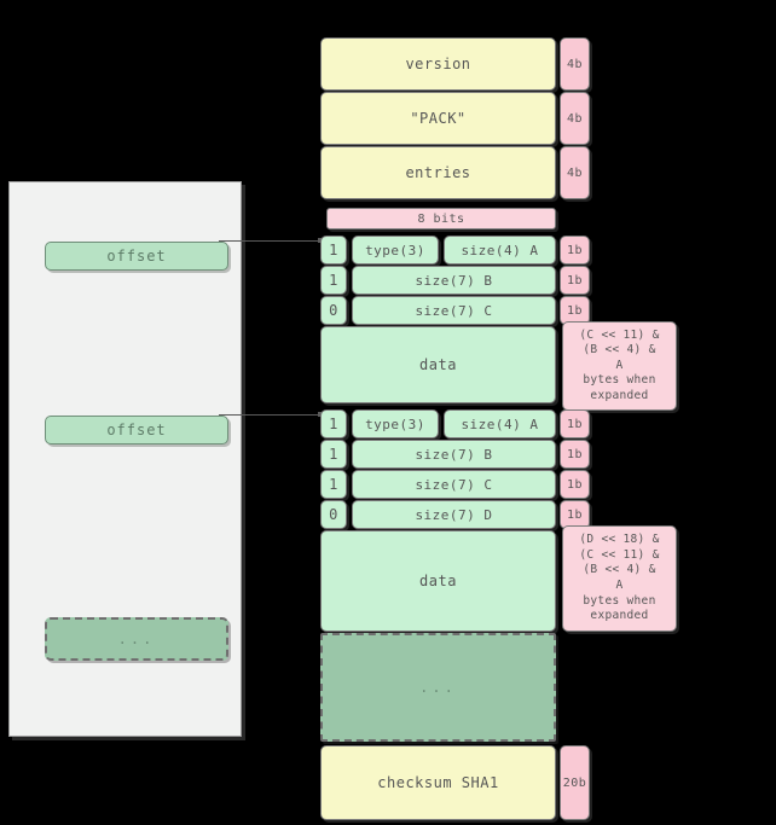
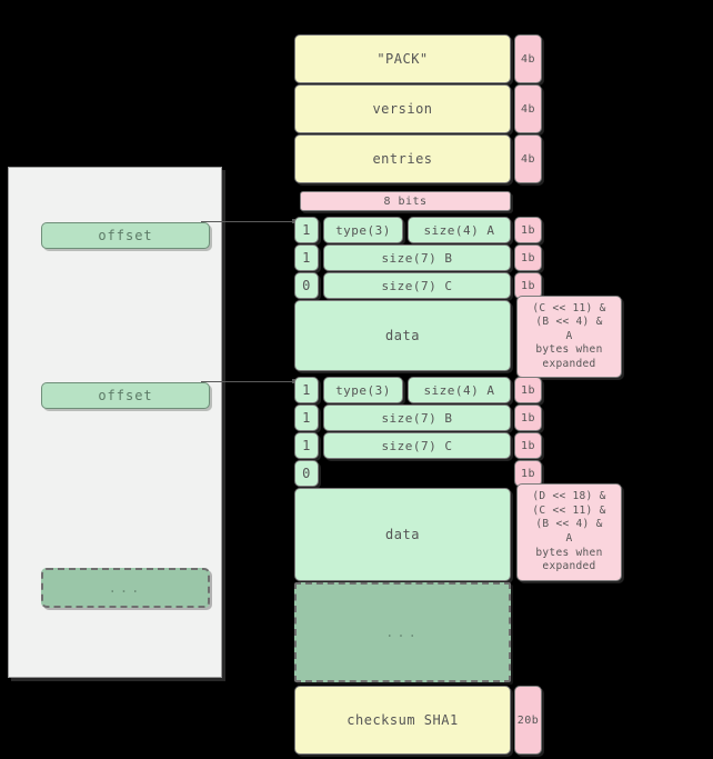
  offset
  offset
  ...
- version
+ "PACK"
  4b
- "PACK"
+ version
  4b
  entries
  4b
  8 bits
  1
  type(3)
  size(4) A
  1b
  1
  size(7) B
  1b
  0
  size(7) C
  1b
  data
  (C << 11) &
  (B << 4) &
  A
  bytes when
  expanded
  1
  type(3)
  size(4) A
  1b
  1
  size(7) B
  1b
  1
  size(7) C
  1b
  0
- size(7) D
  1b
  data
  (D << 18) &
  (C << 11) &
  (B << 4) &
  A
  bytes when
  expanded
  ...
  checksum SHA1
  20b
